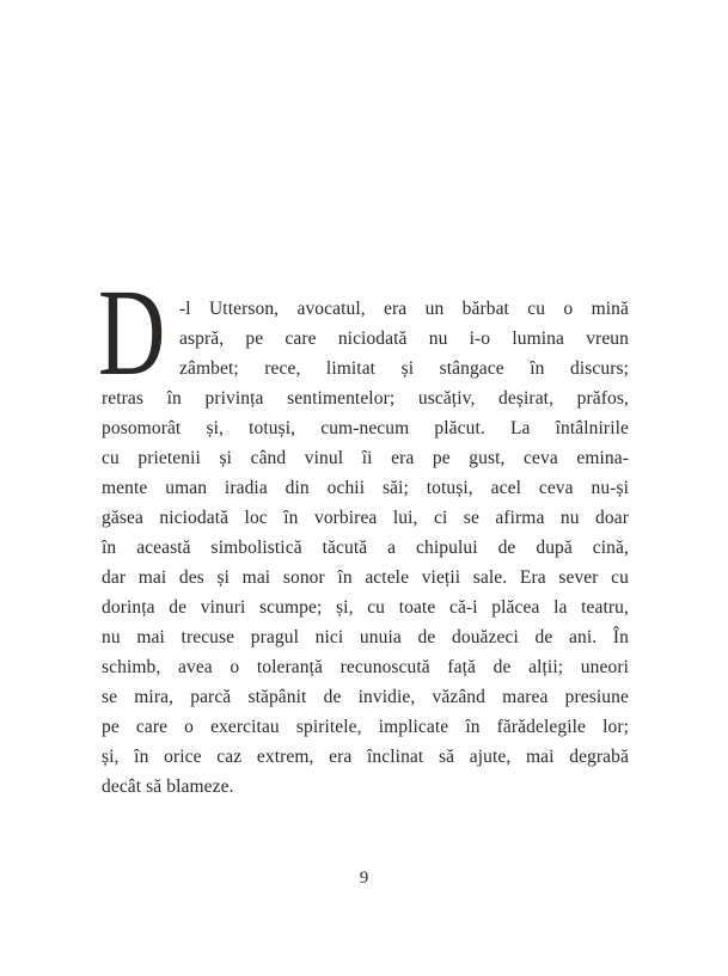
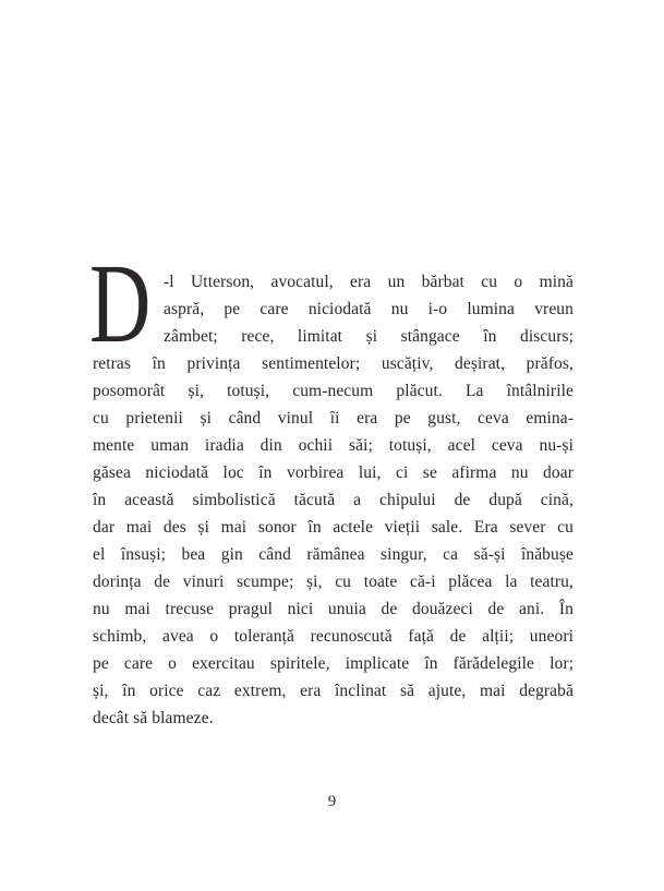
  D
  -l Utterson, avocatul, era un bărbat cu o mină
  aspră, pe care niciodată nu i-o lumina vreun
  zâmbet; rece, limitat și stângace în discurs;
  retras în privința sentimentelor; uscățiv, deșirat, prăfos,
  posomorât și, totuși, cum-necum plăcut. La întâlnirile
  cu prietenii și când vinul îi era pe gust, ceva emina-
  mente uman iradia din ochii săi; totuși, acel ceva nu-și
  găsea niciodată loc în vorbirea lui, ci se afirma nu doar
  în această simbolistică tăcută a chipului de după cină,
  dar mai des și mai sonor în actele vieții sale. Era sever cu
+ el însuși; bea gin când rămânea singur, ca să-și înăbușe
  dorința de vinuri scumpe; și, cu toate că-i plăcea la teatru,
  nu mai trecuse pragul nici unuia de douăzeci de ani. În
  schimb, avea o toleranță recunoscută față de alții; uneori
- se mira, parcă stăpânit de invidie, văzând marea presiune
  pe care o exercitau spiritele, implicate în fărădelegile lor;
  și, în orice caz extrem, era înclinat să ajute, mai degrabă
  decât să blameze.
  9
